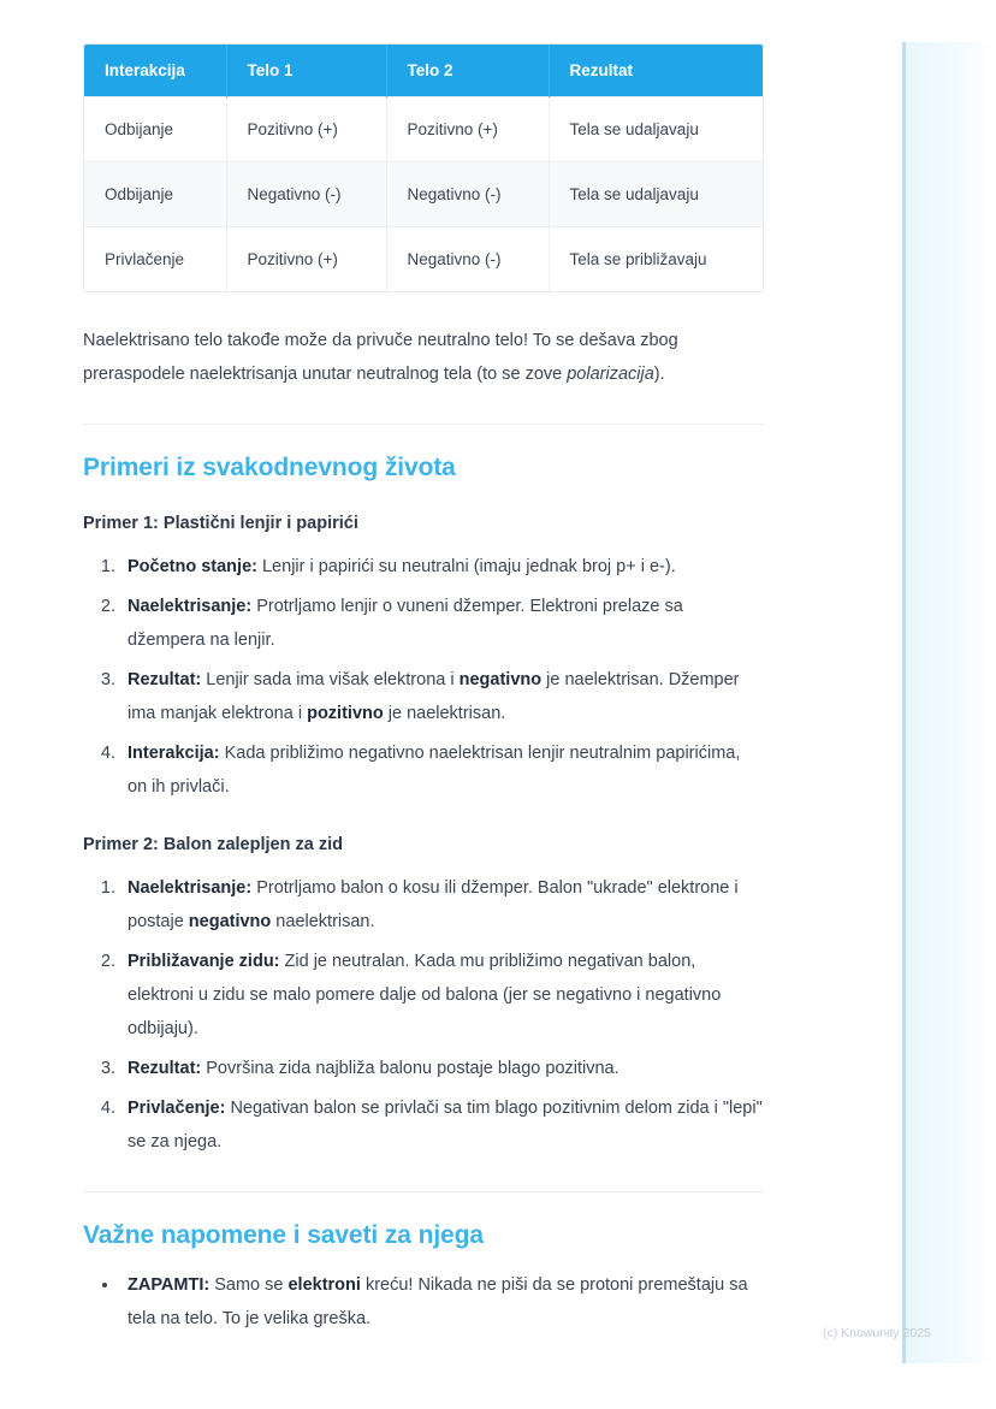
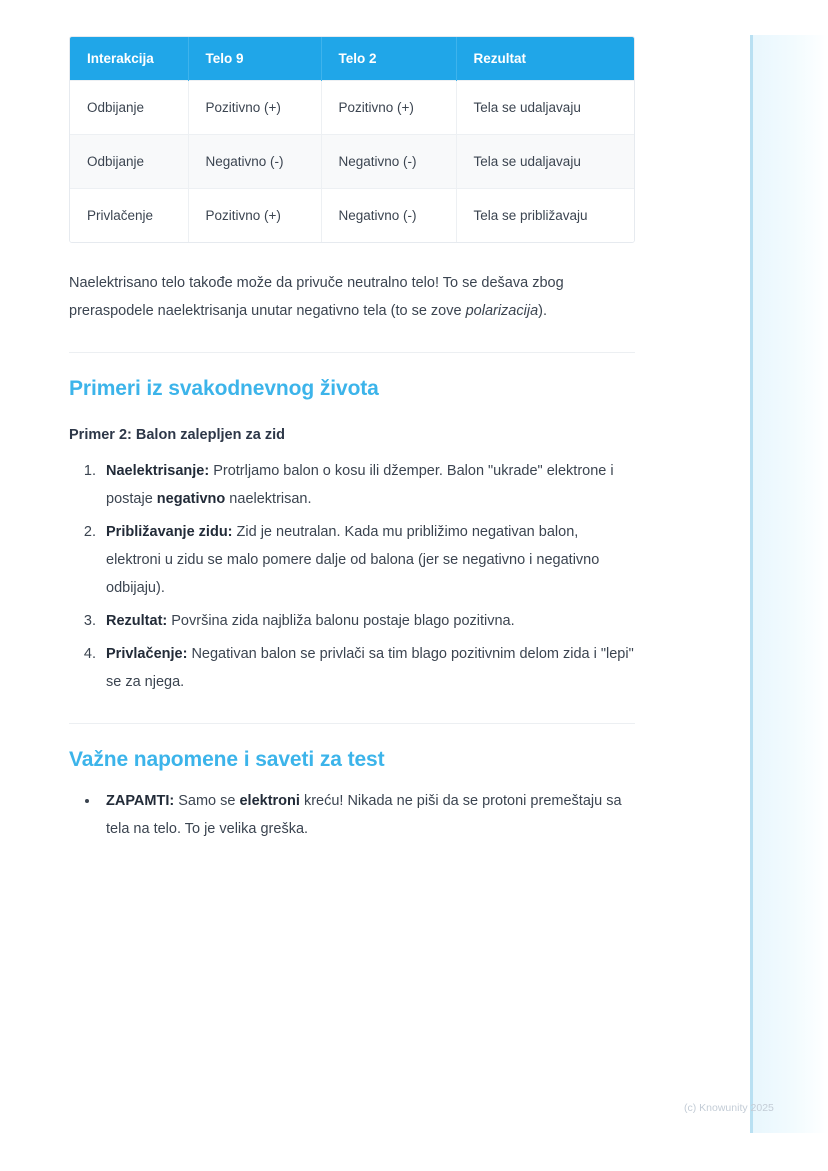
- Interakcija	Telo 1	Telo 2	Rezultat
+ Interakcija	Telo 9	Telo 2	Rezultat
  Odbijanje	Pozitivno (+)	Pozitivno (+)	Tela se udaljavaju
  Odbijanje	Negativno (-)	Negativno (-)	Tela se udaljavaju
  Privlačenje	Pozitivno (+)	Negativno (-)	Tela se približavaju
- Naelektrisano telo takođe može da privuče neutralno telo! To se dešava zbog preraspodele naelektrisanja unutar neutralnog tela (to se zove polarizacija).
+ Naelektrisano telo takođe može da privuče neutralno telo! To se dešava zbog preraspodele naelektrisanja unutar negativno tela (to se zove polarizacija).
  Primeri iz svakodnevnog života
- Primer 1: Plastični lenjir i papirići
- Početno stanje: Lenjir i papirići su neutralni (imaju jednak broj p+ i e-).
- Naelektrisanje: Protrljamo lenjir o vuneni džemper. Elektroni prelaze sa džempera na lenjir.
- Rezultat: Lenjir sada ima višak elektrona i negativno je naelektrisan. Džemper ima manjak elektrona i pozitivno je naelektrisan.
- Interakcija: Kada približimo negativno naelektrisan lenjir neutralnim papirićima, on ih privlači.
  Primer 2: Balon zalepljen za zid
  Naelektrisanje: Protrljamo balon o kosu ili džemper. Balon "ukrade" elektrone i postaje negativno naelektrisan.
  Približavanje zidu: Zid je neutralan. Kada mu približimo negativan balon, elektroni u zidu se malo pomere dalje od balona (jer se negativno i negativno odbijaju).
  Rezultat: Površina zida najbliža balonu postaje blago pozitivna.
  Privlačenje: Negativan balon se privlači sa tim blago pozitivnim delom zida i "lepi" se za njega.
- Važne napomene i saveti za njega
+ Važne napomene i saveti za test
  ZAPAMTI: Samo se elektroni kreću! Nikada ne piši da se protoni premeštaju sa tela na telo. To je velika greška.
  (c) Knowunity 2025
